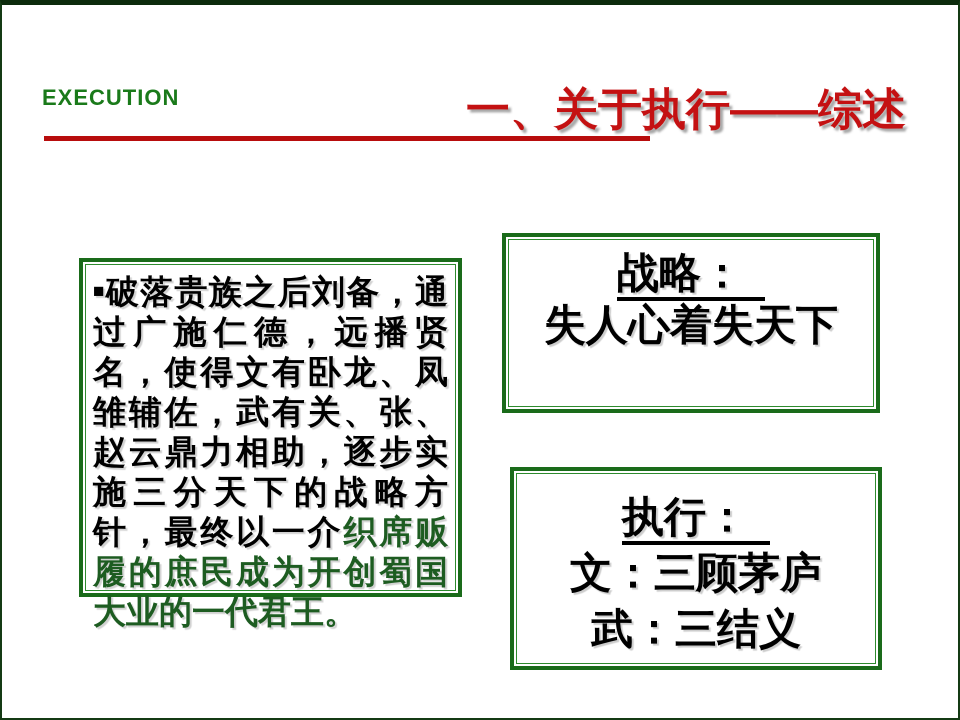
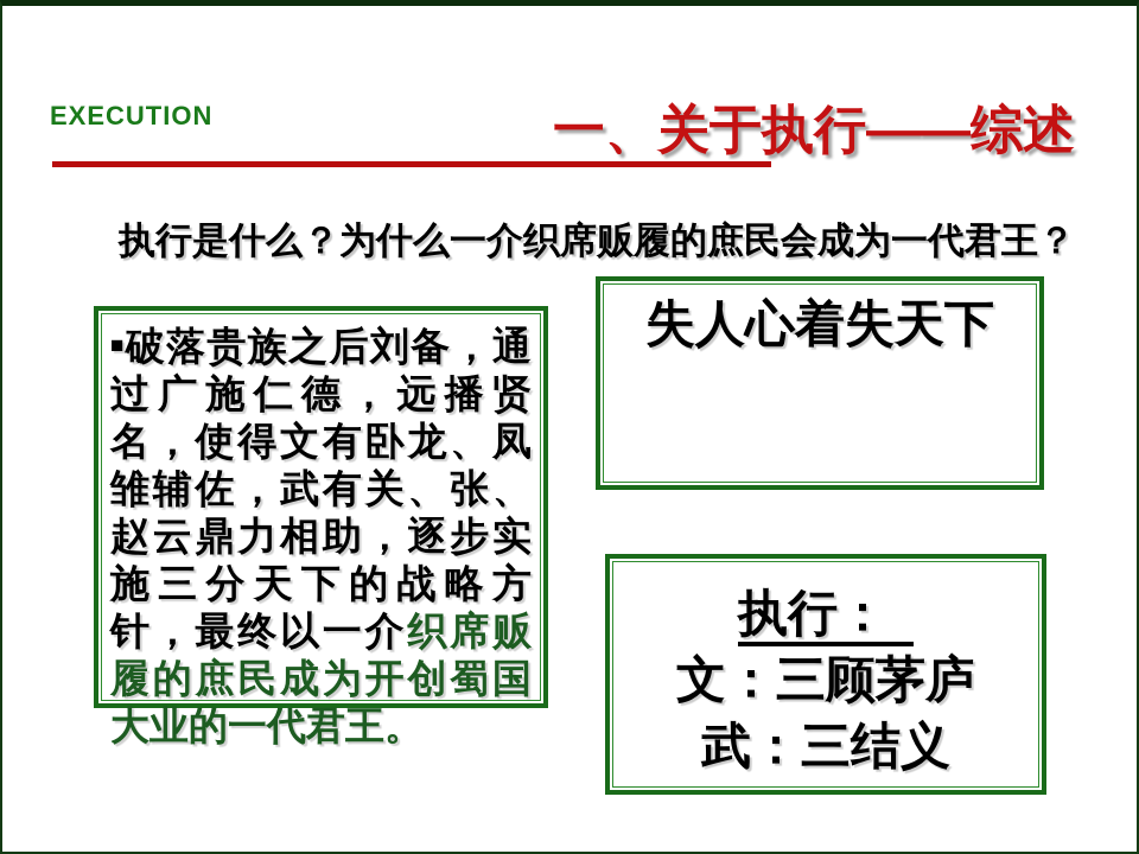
  EXECUTION
  一、关于执行——综述
+ 执行是什么？为什么一介织席贩履的庶民会成为一代君王？
  ■破落贵族之后刘备，通过广施仁德，远播贤名，使得文有卧龙、凤雏辅佐，武有关、张、赵云鼎力相助，逐步实施三分天下的战略方针，最终以一介织席贩履的庶民成为开创蜀国大业的一代君王。
- 战略：
  失人心着失天下
  执行：
  文：三顾茅庐
  武：三结义
